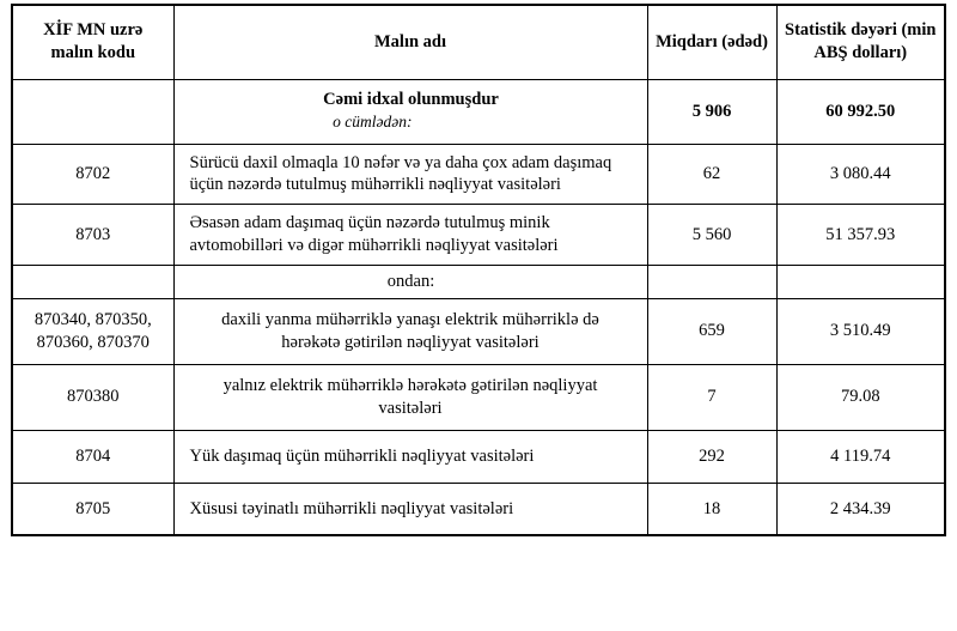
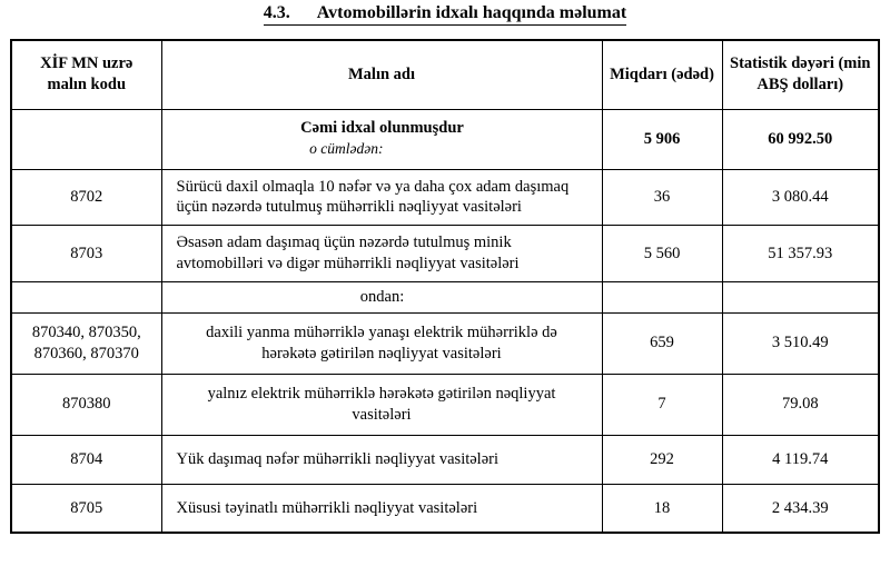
+ 4.3. Avtomobillərin idxalı haqqında məlumat
  XİF MN uzrə malın kodu	Malın adı	Miqdarı (ədəd)	Statistik dəyəri (min ABŞ dolları)
  	Cəmi idxal olunmuşduro cümlədən:	5 906	60 992.50
- 8702	Sürücü daxil olmaqla 10 nəfər və ya daha çox adam daşımaq üçün nəzərdə tutulmuş mühərrikli nəqliyyat vasitələri	62	3 080.44
+ 8702	Sürücü daxil olmaqla 10 nəfər və ya daha çox adam daşımaq üçün nəzərdə tutulmuş mühərrikli nəqliyyat vasitələri	36	3 080.44
  8703	Əsasən adam daşımaq üçün nəzərdə tutulmuş minik avtomobilləri və digər mühərrikli nəqliyyat vasitələri	5 560	51 357.93
  	ondan:
  870340, 870350, 870360, 870370	daxili yanma mühərriklə yanaşı elektrik mühərriklə də hərəkətə gətirilən nəqliyyat vasitələri	659	3 510.49
  870380	yalnız elektrik mühərriklə hərəkətə gətirilən nəqliyyat vasitələri	7	79.08
- 8704	Yük daşımaq üçün mühərrikli nəqliyyat vasitələri	292	4 119.74
+ 8704	Yük daşımaq nəfər mühərrikli nəqliyyat vasitələri	292	4 119.74
  8705	Xüsusi təyinatlı mühərrikli nəqliyyat vasitələri	18	2 434.39
